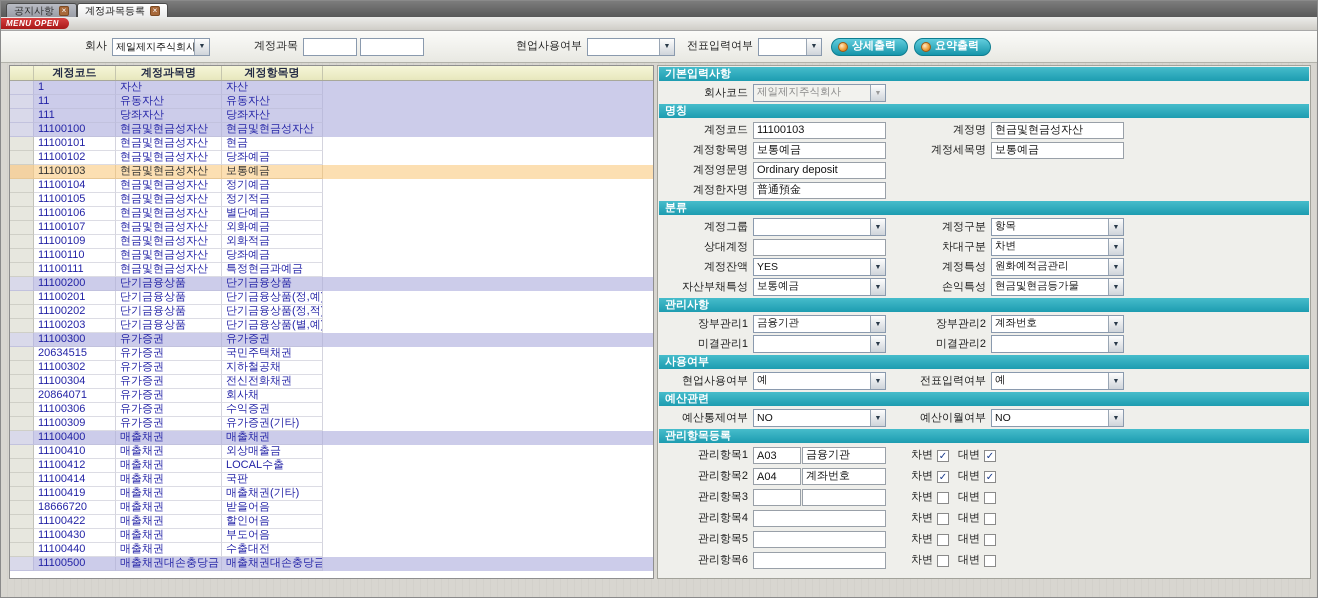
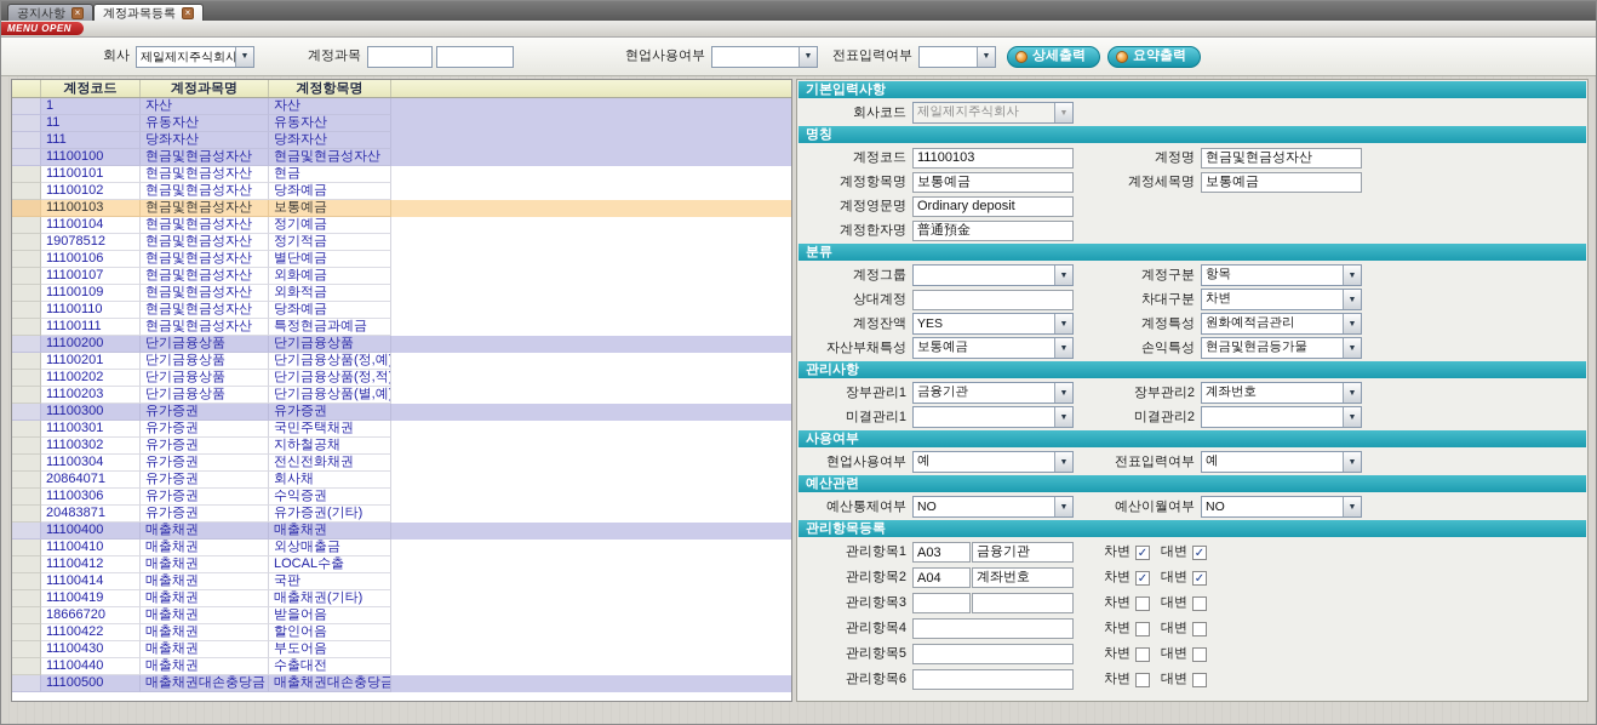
  공지사항
  ×
  계정과목등록
  ×
  MENU OPEN
  회사
  제일제지주식회사
  계정과목
  현업사용여부
  전표입력여부
  상세출력
  요약출력
  계정코드
  계정과목명
  계정항목명
  1
  자산
  자산
  11
  유동자산
  유동자산
  111
  당좌자산
  당좌자산
  11100100
  현금및현금성자산
  현금및현금성자산
  11100101
  현금및현금성자산
  현금
  11100102
  현금및현금성자산
  당좌예금
  11100103
  현금및현금성자산
  보통예금
  11100104
  현금및현금성자산
  정기예금
- 11100105
+ 19078512
  현금및현금성자산
  정기적금
  11100106
  현금및현금성자산
  별단예금
  11100107
  현금및현금성자산
  외화예금
  11100109
  현금및현금성자산
  외화적금
  11100110
  현금및현금성자산
  당좌예금
  11100111
  현금및현금성자산
  특정현금과예금
  11100200
  단기금융상품
  단기금융상품
  11100201
  단기금융상품
  단기금융상품(정,예)
  11100202
  단기금융상품
  단기금융상품(정,적)
  11100203
  단기금융상품
  단기금융상품(별,예)
  11100300
  유가증권
  유가증권
- 20634515
+ 11100301
  유가증권
  국민주택채권
  11100302
  유가증권
  지하철공채
  11100304
  유가증권
  전신전화채권
  20864071
  유가증권
  회사채
  11100306
  유가증권
  수익증권
- 11100309
+ 20483871
  유가증권
  유가증권(기타)
  11100400
  매출채권
  매출채권
  11100410
  매출채권
  외상매출금
  11100412
  매출채권
  LOCAL수출
  11100414
  매출채권
  국판
  11100419
  매출채권
  매출채권(기타)
  18666720
  매출채권
  받을어음
  11100422
  매출채권
  할인어음
  11100430
  매출채권
  부도어음
  11100440
  매출채권
  수출대전
  11100500
  매출채권대손충당금
  매출채권대손충당금
  기본입력사항
  회사코드
  제일제지주식회사
  명칭
  계정코드
  11100103
  계정명
  현금및현금성자산
  계정항목명
  보통예금
  계정세목명
  보통예금
  계정영문명
  Ordinary deposit
  계정한자명
  普通預金
  분류
  계정그룹
  계정구분
  항목
  상대계정
  차대구분
  차변
  계정잔액
  YES
  계정특성
  원화예적금관리
  자산부채특성
  보통예금
  손익특성
  현금및현금등가물
  관리사항
  장부관리1
  금융기관
  장부관리2
  계좌번호
  미결관리1
  미결관리2
  사용여부
  현업사용여부
  예
  전표입력여부
  예
  예산관련
  예산통제여부
  NO
  예산이월여부
  NO
  관리항목등록
  관리항목1
  A03
  금융기관
  차변
  ✓
  대변
  ✓
  관리항목2
  A04
  계좌번호
  차변
  ✓
  대변
  ✓
  관리항목3
  차변
  대변
  관리항목4
  차변
  대변
  관리항목5
  차변
  대변
  관리항목6
  차변
  대변
